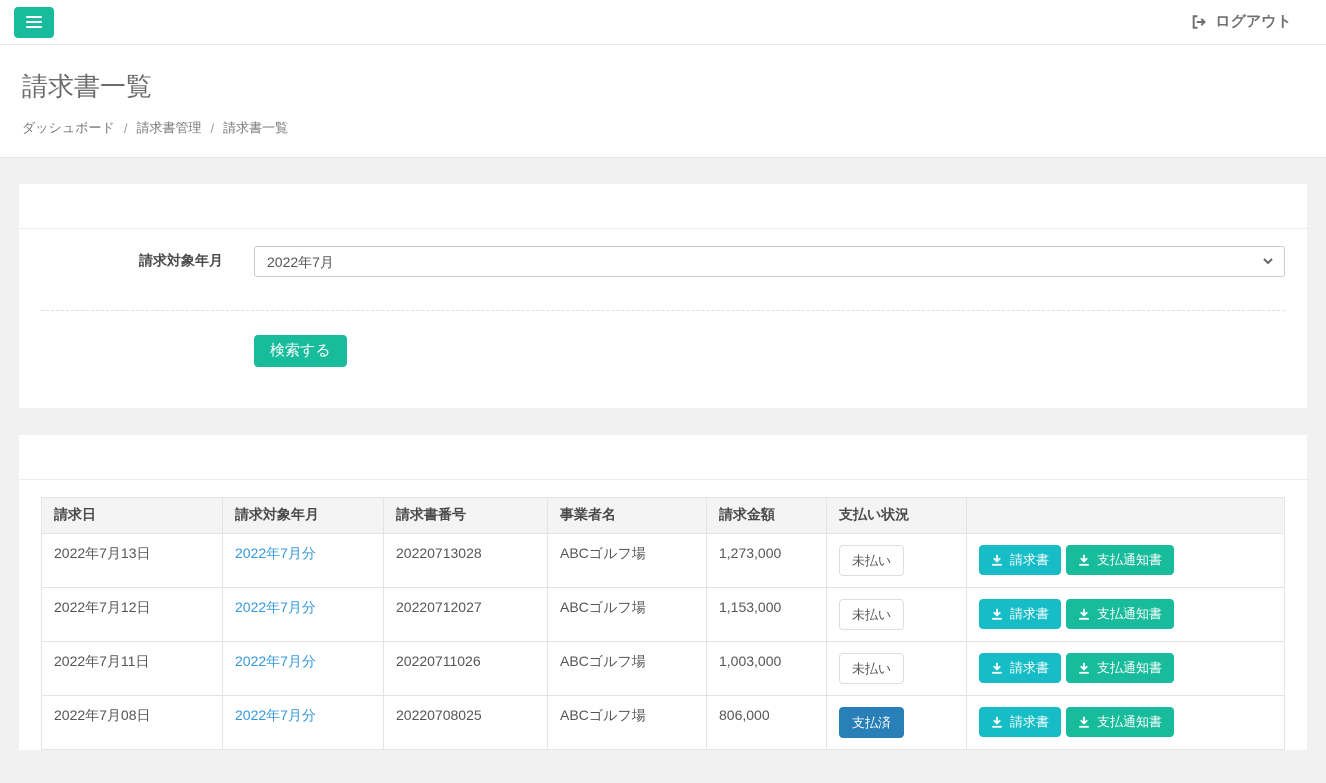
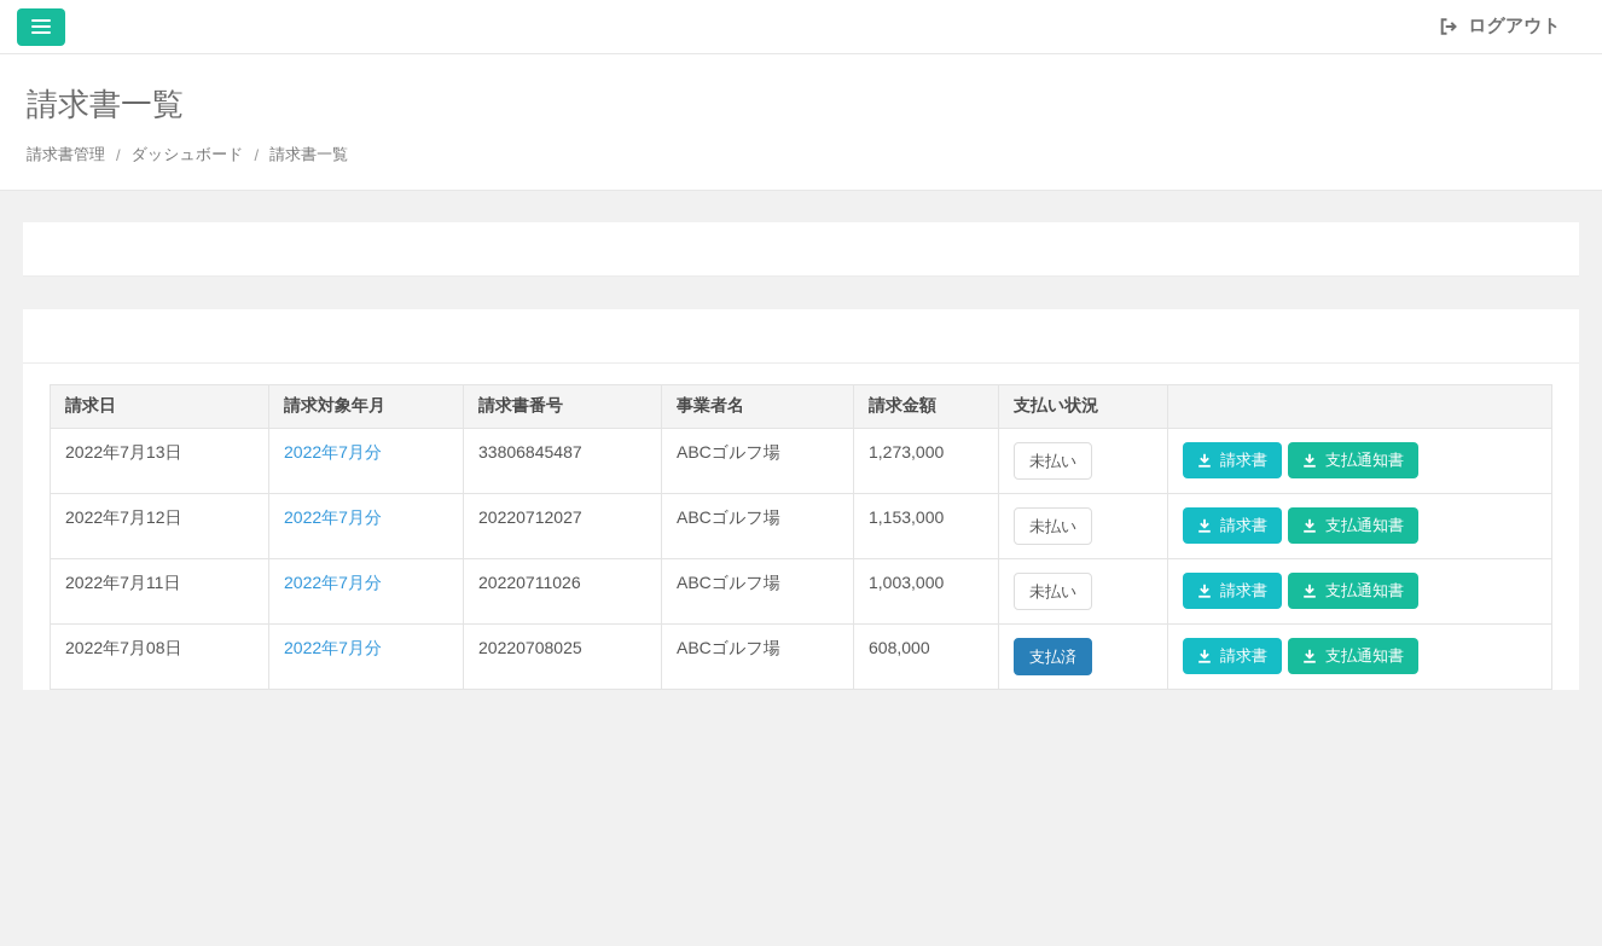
  ログアウト
  請求書一覧
- ダッシュボード
+ 請求書管理
  /
- 請求書管理
+ ダッシュボード
  /
  請求書一覧
- 請求対象年月
- 2022年7月
- 検索する
  請求日	請求対象年月	請求書番号	事業者名	請求金額	支払い状況
- 2022年7月13日	2022年7月分	20220713028	ABCゴルフ場	1,273,000	未払い	請求書 支払通知書
+ 2022年7月13日	2022年7月分	33806845487	ABCゴルフ場	1,273,000	未払い	請求書 支払通知書
  2022年7月12日	2022年7月分	20220712027	ABCゴルフ場	1,153,000	未払い	請求書 支払通知書
  2022年7月11日	2022年7月分	20220711026	ABCゴルフ場	1,003,000	未払い	請求書 支払通知書
- 2022年7月08日	2022年7月分	20220708025	ABCゴルフ場	806,000	支払済	請求書 支払通知書
+ 2022年7月08日	2022年7月分	20220708025	ABCゴルフ場	608,000	支払済	請求書 支払通知書
